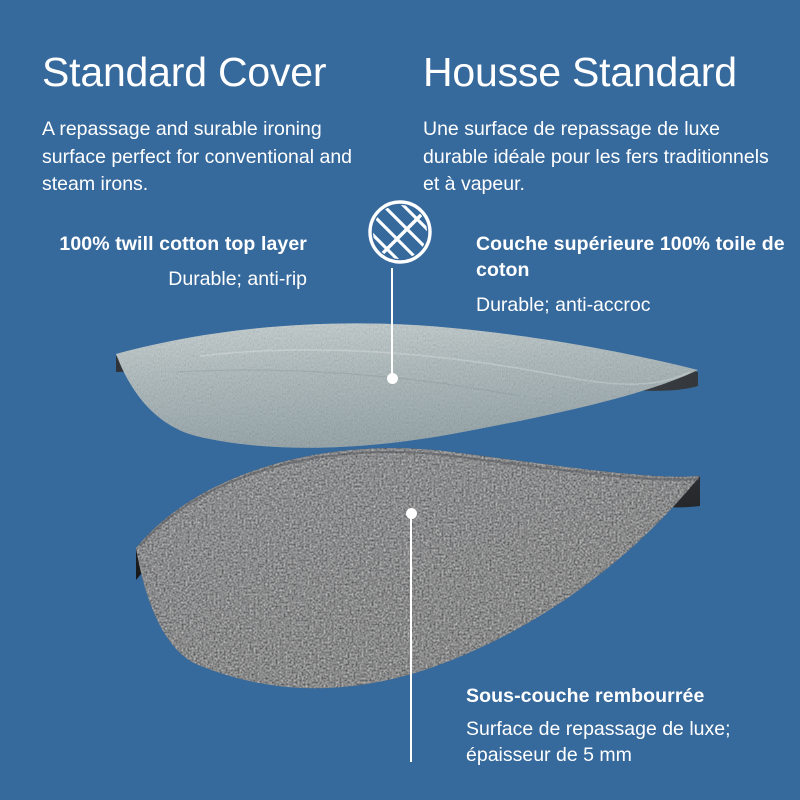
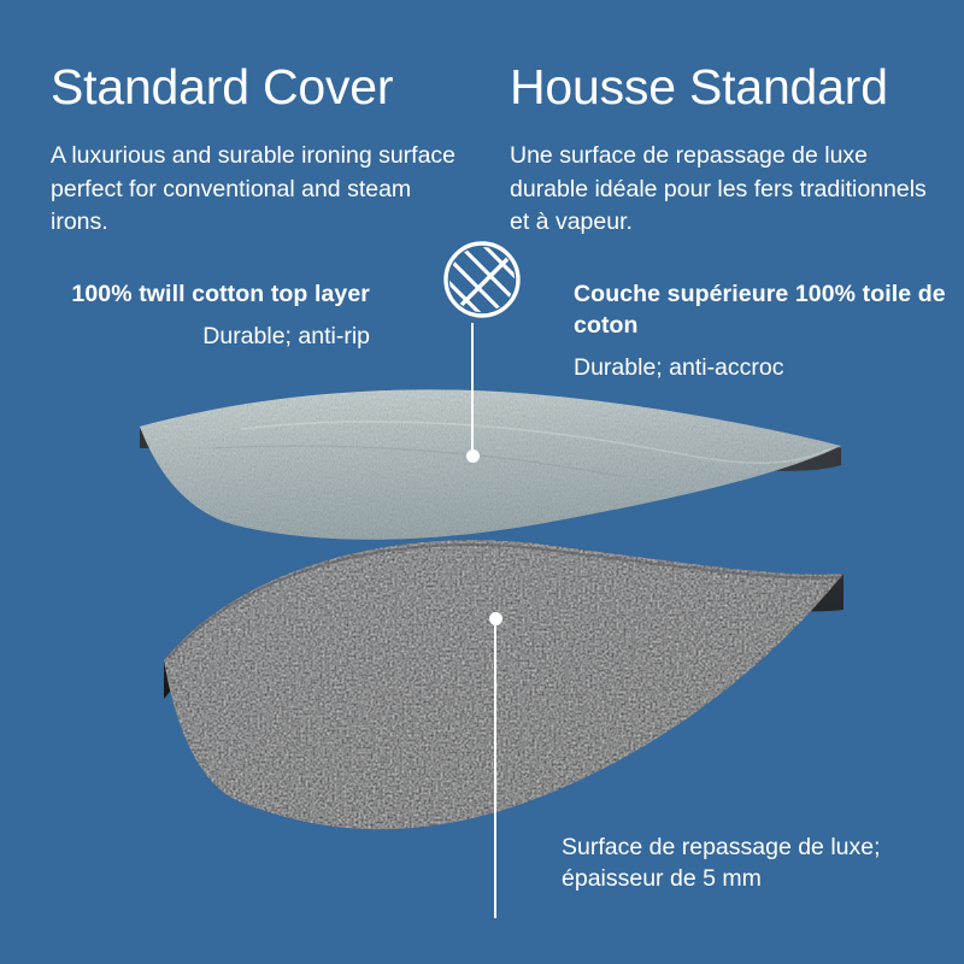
  Standard Cover
  Housse Standard
- A repassage and surable ironing surface perfect for conventional and steam irons.
+ A luxurious and surable ironing surface perfect for conventional and steam irons.
  Une surface de repassage de luxe durable idéale pour les fers traditionnels et à vapeur.
  100% twill cotton top layer
  Durable; anti-rip
  Couche supérieure 100% toile de coton
  Durable; anti-accroc
- Sous-couche rembourrée
  Surface de repassage de luxe; épaisseur de 5 mm
